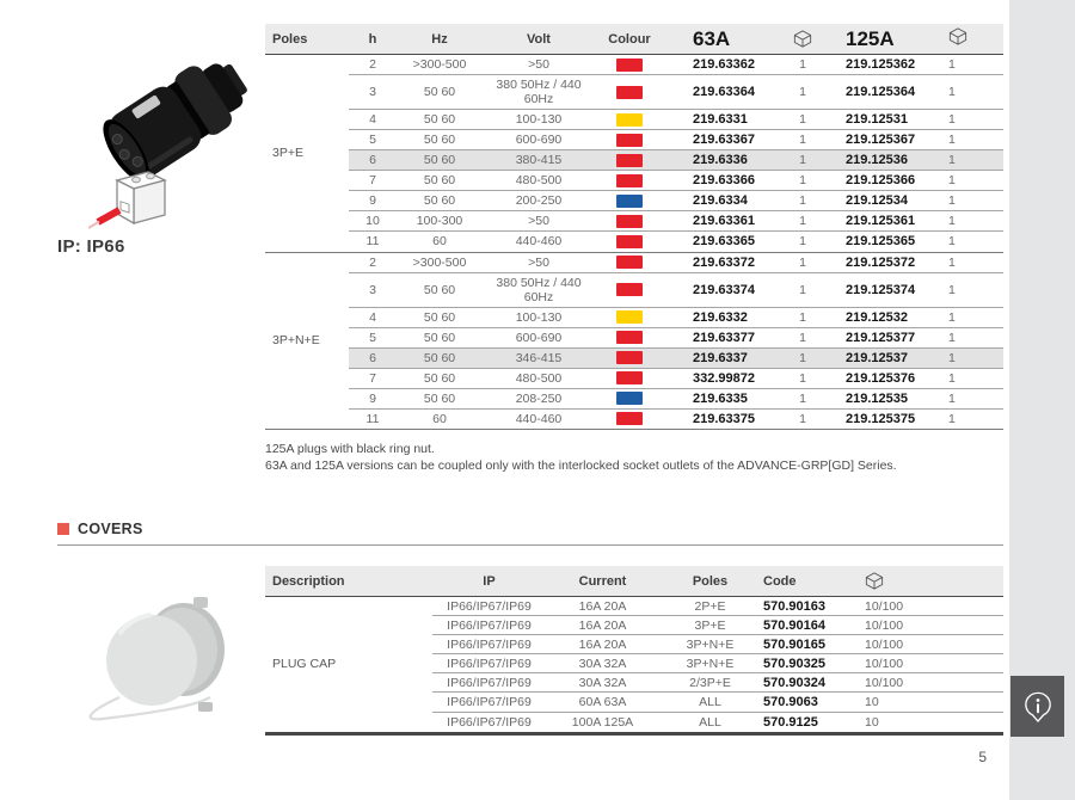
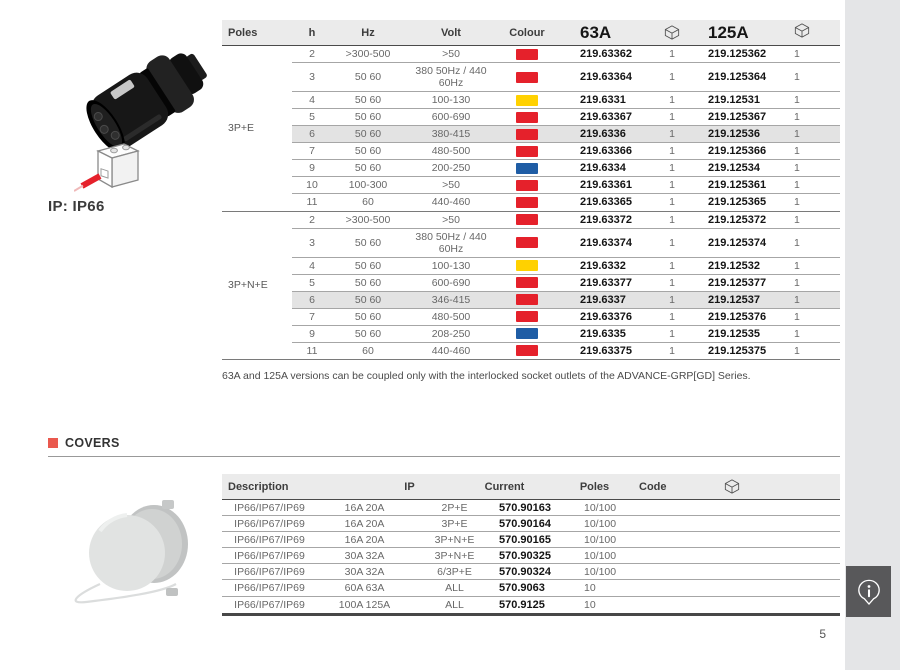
  IP: IP66
  Poles
  h
  Hz
  Volt
  Colour
  63A
  125A
  3P+E
  2
  >300-500
  >50
  219.63362
  1
  219.125362
  1
  3
  50 60
  380 50Hz / 440 60Hz
  219.63364
  1
  219.125364
  1
  4
  50 60
  100-130
  219.6331
  1
  219.12531
  1
  5
  50 60
  600-690
  219.63367
  1
  219.125367
  1
  6
  50 60
  380-415
  219.6336
  1
  219.12536
  1
  7
  50 60
  480-500
  219.63366
  1
  219.125366
  1
  9
  50 60
  200-250
  219.6334
  1
  219.12534
  1
  10
  100-300
  >50
  219.63361
  1
  219.125361
  1
  11
  60
  440-460
  219.63365
  1
  219.125365
  1
  3P+N+E
  2
  >300-500
  >50
  219.63372
  1
  219.125372
  1
  3
  50 60
  380 50Hz / 440 60Hz
  219.63374
  1
  219.125374
  1
  4
  50 60
  100-130
  219.6332
  1
  219.12532
  1
  5
  50 60
  600-690
  219.63377
  1
  219.125377
  1
  6
  50 60
  346-415
  219.6337
  1
  219.12537
  1
  7
  50 60
  480-500
- 332.99872
+ 219.63376
  1
  219.125376
  1
  9
  50 60
  208-250
  219.6335
  1
  219.12535
  1
  11
  60
  440-460
  219.63375
  1
  219.125375
  1
- 125A plugs with black ring nut.
  63A and 125A versions can be coupled only with the interlocked socket outlets of the ADVANCE-GRP[GD] Series.
  COVERS
  Description
  IP
  Current
  Poles
  Code
- PLUG CAP
  IP66/IP67/IP69
  16A 20A
  2P+E
  570.90163
  10/100
  IP66/IP67/IP69
  16A 20A
  3P+E
  570.90164
  10/100
  IP66/IP67/IP69
  16A 20A
  3P+N+E
  570.90165
  10/100
  IP66/IP67/IP69
  30A 32A
  3P+N+E
  570.90325
  10/100
  IP66/IP67/IP69
  30A 32A
- 2/3P+E
+ 6/3P+E
  570.90324
  10/100
  IP66/IP67/IP69
  60A 63A
  ALL
  570.9063
  10
  IP66/IP67/IP69
  100A 125A
  ALL
  570.9125
  10
  5
